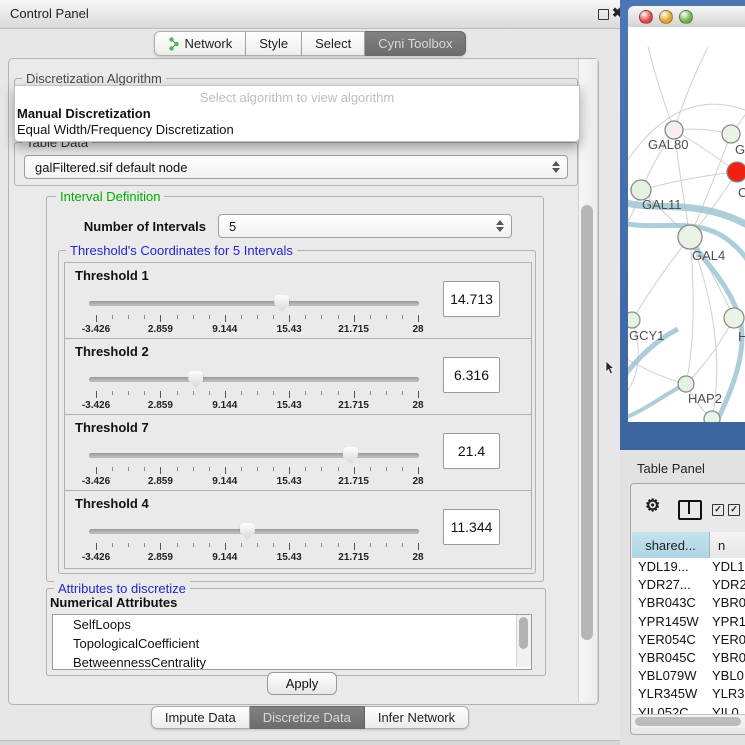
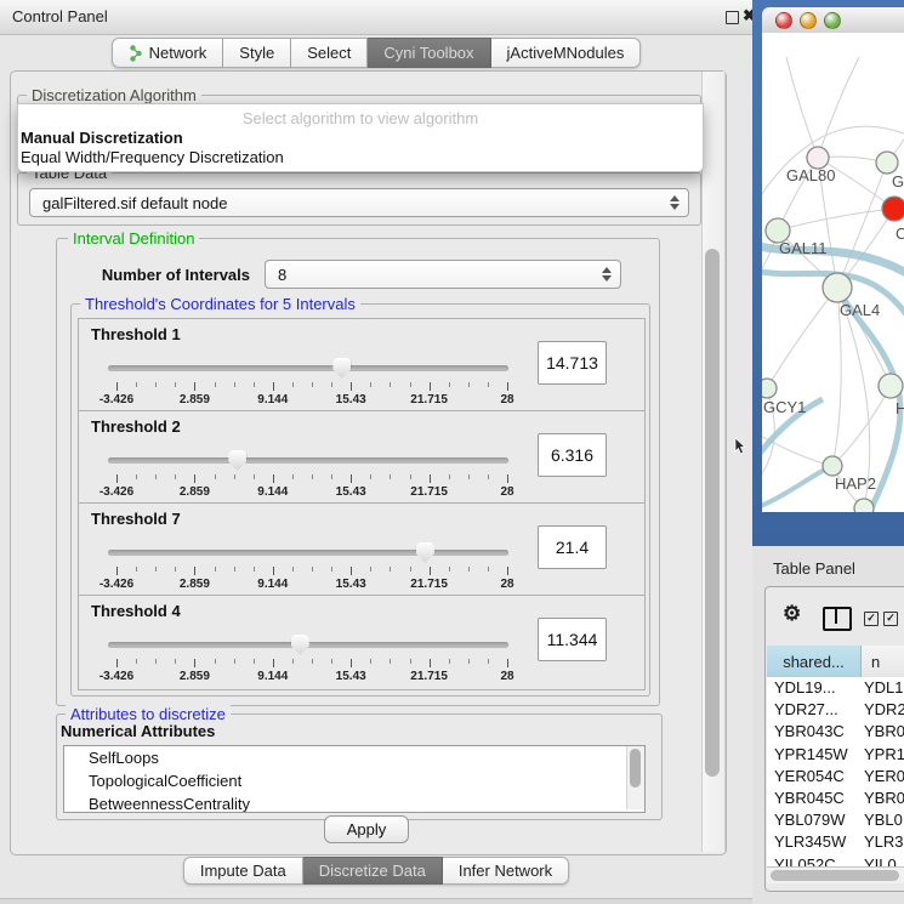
  Control Panel
  ✖
  Network
  Style
  Select
  Cyni Toolbox
+ jActiveMNodules
  Discretization Algorithm
  Select algorithm to view algorithm
  Manual Discretization
  Equal Width/Frequency Discretization
  Table Data
  galFiltered.sif default node
  Interval Definition
  Number of Intervals
- 5
+ 8
  Threshold's Coordinates for 5 Intervals
  Threshold 1
  -3.426
  2.859
  9.144
  15.43
  21.715
  28
  14.713
  Threshold 2
  -3.426
  2.859
  9.144
  15.43
  21.715
  28
  6.316
  Threshold 7
  -3.426
  2.859
  9.144
  15.43
  21.715
  28
  21.4
  Threshold 4
  -3.426
  2.859
  9.144
  15.43
  21.715
  28
  11.344
  Attributes to discretize
  Numerical Attributes
  SelfLoops
  TopologicalCoefficient
  BetweennessCentrality
  Apply
  Impute Data
  Discretize Data
  Infer Network
  GAL80
  C
  GAL11
  GAL4
  GCY1
  H
  HAP2
  Table Panel
  ⚙
  ✓
  ✓
  shared...
  n
  YDL19...
  YDL1
  YDR27...
  YDR2
  YBR043C
  YBR0
  YPR145W
  YPR1
  YER054C
  YER0
  YBR045C
  YBR0
  YBL079W
  YBL0
  YLR345W
  YLR3
  YIL052C
  YIL0
